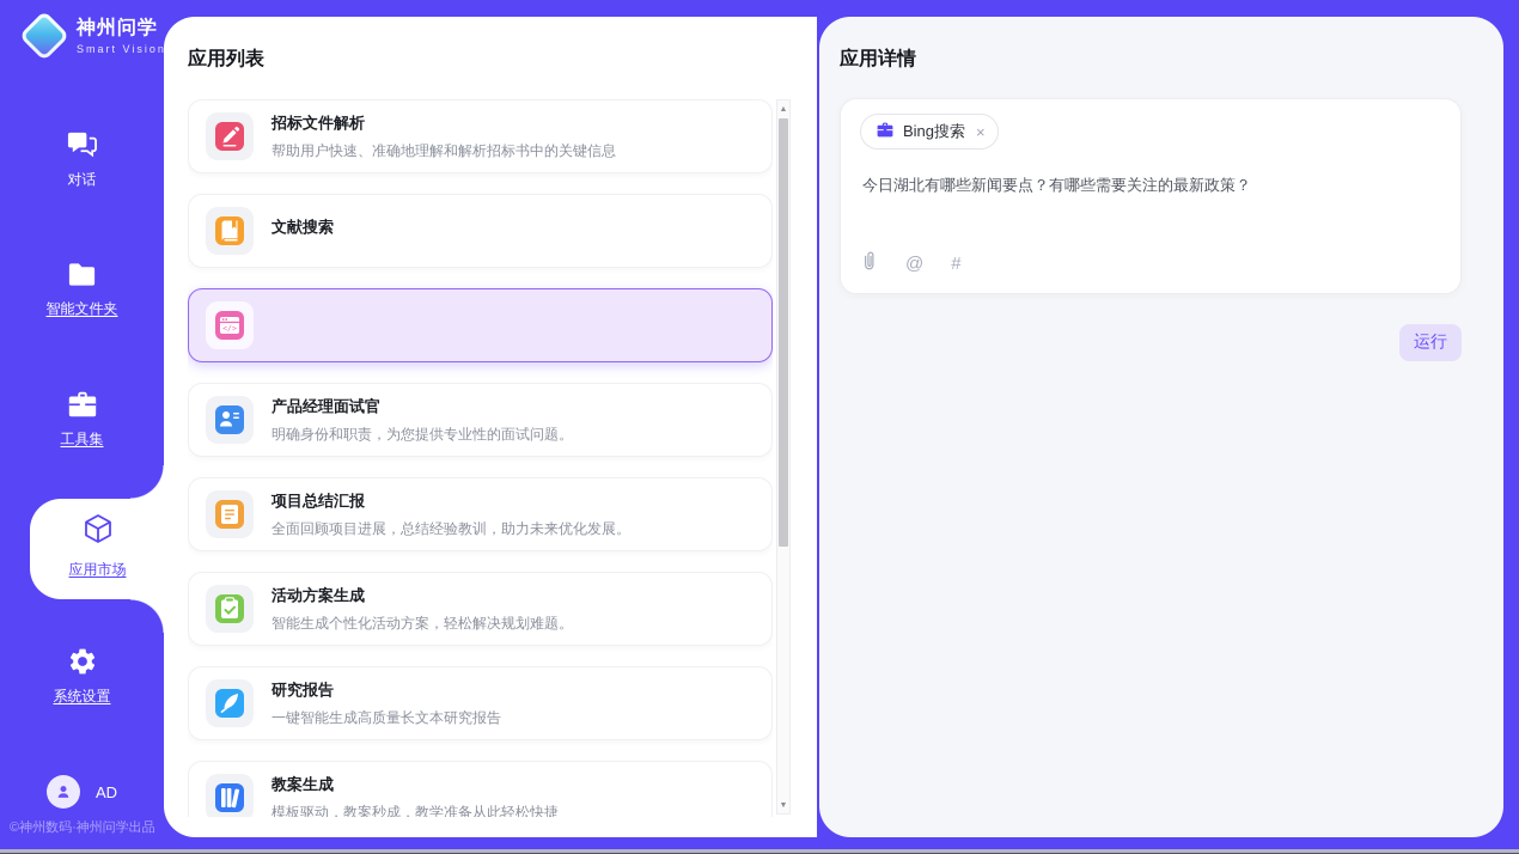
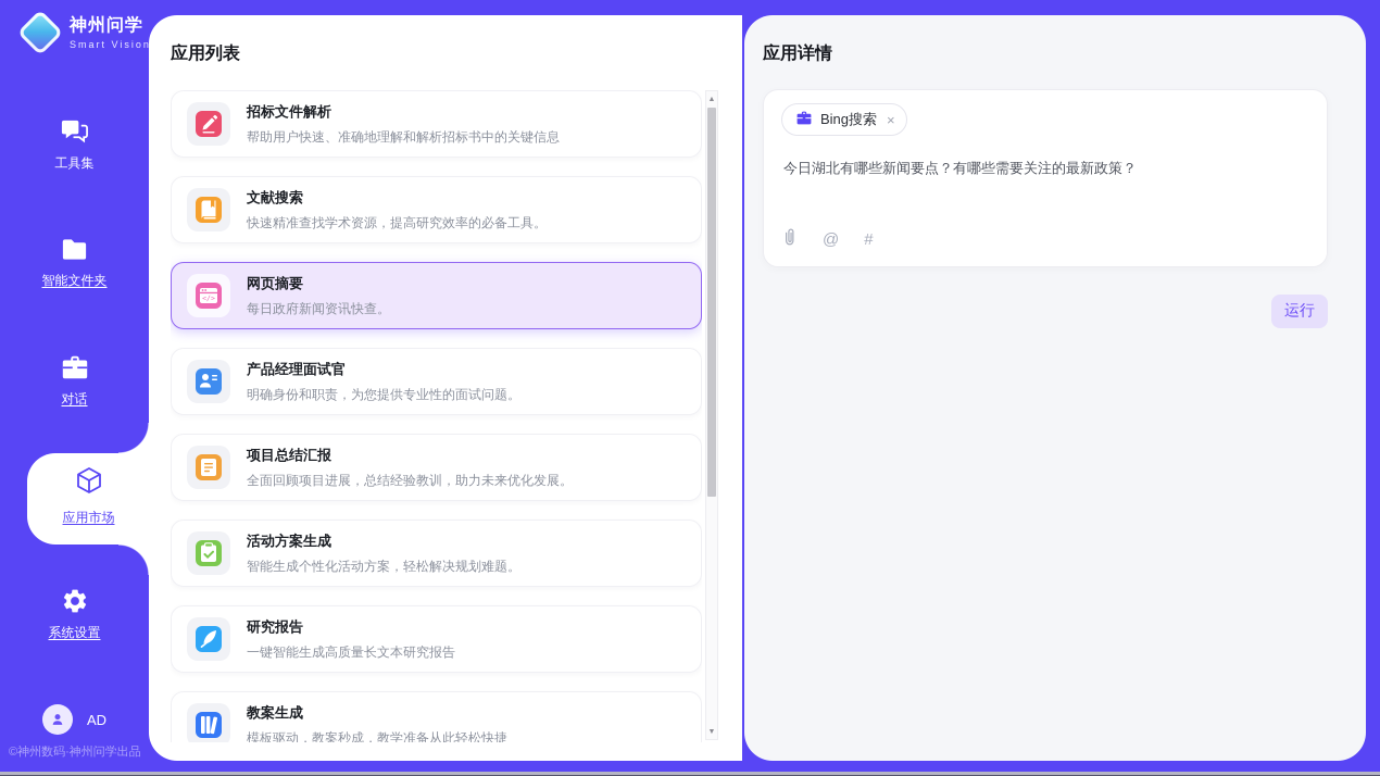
  神州问学
  Smart Vision
- 对话
+ 工具集
  智能文件夹
- 工具集
+ 对话
  应用市场
  系统设置
  AD
  ©神州数码·神州问学出品
  应用列表
  招标文件解析
  帮助用户快速、准确地理解和解析招标书中的关键信息
  文献搜索
+ 快速精准查找学术资源，提高研究效率的必备工具。
  </>
+ 网页摘要
+ 每日政府新闻资讯快查。
  产品经理面试官
  明确身份和职责，为您提供专业性的面试问题。
  项目总结汇报
  全面回顾项目进展，总结经验教训，助力未来优化发展。
  活动方案生成
  智能生成个性化活动方案，轻松解决规划难题。
  研究报告
  一键智能生成高质量长文本研究报告
  教案生成
  模板驱动，教案秒成，教学准备从此轻松快捷
  应用详情
  Bing搜索
  ×
  今日湖北有哪些新闻要点？有哪些需要关注的最新政策？
  @
  #
  运行
